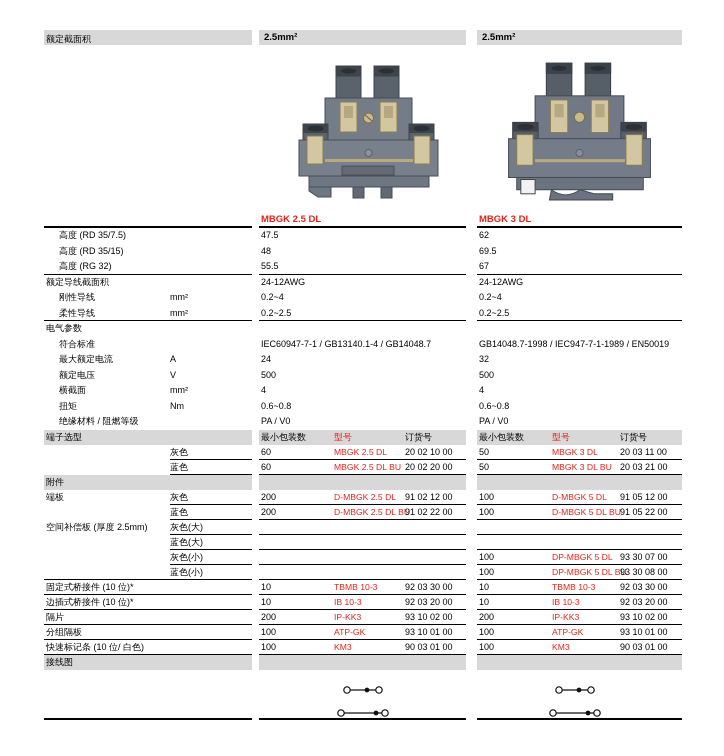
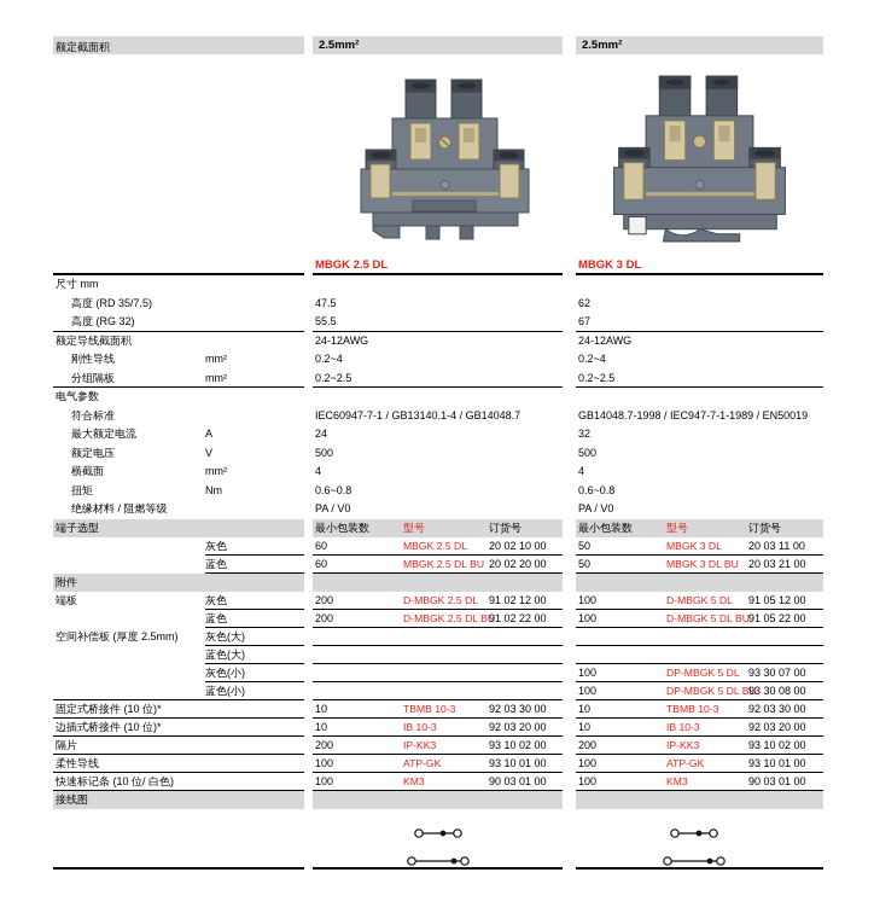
  额定截面积
  2.5mm²
  2.5mm²
  MBGK 2.5 DL
  MBGK 3 DL
+ 尺寸 mm
  高度 (RD 35/7.5)
  47.5
  62
- 高度 (RD 35/15)
- 48
- 69.5
  高度 (RG 32)
  55.5
  67
  额定导线截面积
  24-12AWG
  24-12AWG
  刚性导线
  mm²
  0.2~4
  0.2~4
- 柔性导线
+ 分组隔板
  mm²
  0.2~2.5
  0.2~2.5
  电气参数
  符合标准
  IEC60947-7-1 / GB13140.1-4 / GB14048.7
  GB14048.7-1998 / IEC947-7-1-1989 / EN50019
  最大额定电流
  A
  24
  32
  额定电压
  V
  500
  500
  横截面
  mm²
  4
  4
  扭矩
  Nm
  0.6~0.8
  0.6~0.8
  绝缘材料 / 阻燃等级
  PA / V0
  PA / V0
  端子选型
  最小包装数
  型号
  订货号
  最小包装数
  型号
  订货号
  灰色
  60
  MBGK 2.5 DL
  20 02 10 00
  50
  MBGK 3 DL
  20 03 11 00
  蓝色
  60
  MBGK 2.5 DL BU
  20 02 20 00
  50
  MBGK 3 DL BU
  20 03 21 00
  附件
  端板
  灰色
  200
  D-MBGK 2.5 DL
  91 02 12 00
  100
  D-MBGK 5 DL
  91 05 12 00
  蓝色
  200
  D-MBGK 2.5 DL B
  91 02 22 00
  100
  D-MBGK 5 DL BU
  91 05 22 00
  空间补偿板 (厚度 2.5mm)
  灰色(大)
  蓝色(大)
  灰色(小)
  100
  DP-MBGK 5 DL
  93 30 07 00
  蓝色(小)
  100
  DP-MBGK 5 DL B
  93 30 08 00
  固定式桥接件 (10 位)*
  10
  TBMB 10-3
  92 03 30 00
  10
  TBMB 10-3
  92 03 30 00
  边插式桥接件 (10 位)*
  10
  IB 10-3
  92 03 20 00
  10
  IB 10-3
  92 03 20 00
  隔片
  200
  IP-KK3
  93 10 02 00
  200
  IP-KK3
  93 10 02 00
- 分组隔板
+ 柔性导线
  100
  ATP-GK
  93 10 01 00
  100
  ATP-GK
  93 10 01 00
  快速标记条 (10 位/ 白色)
  100
  KM3
  90 03 01 00
  100
  KM3
  90 03 01 00
  接线图
